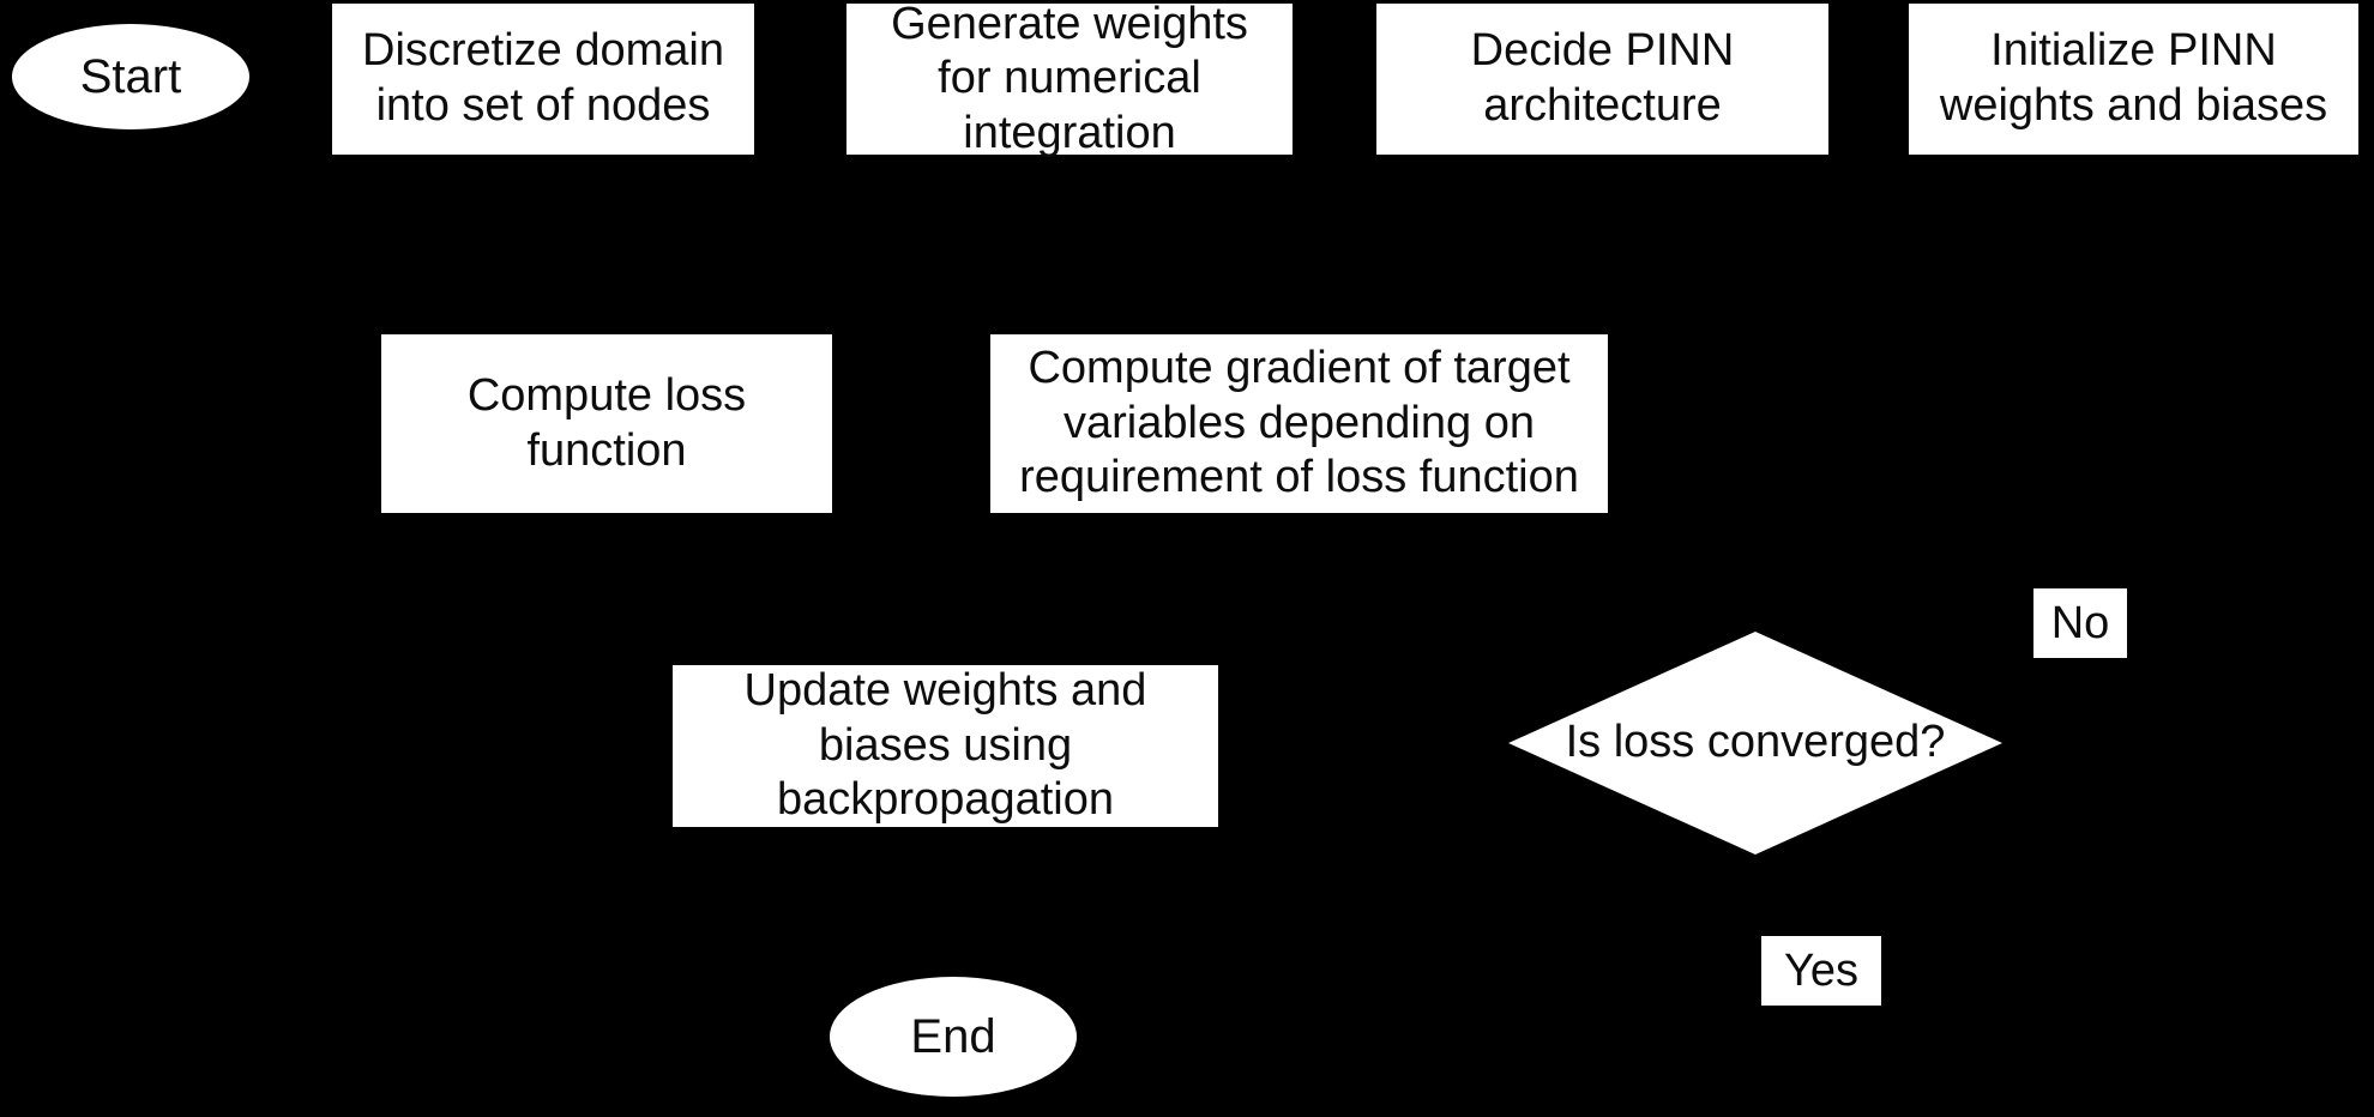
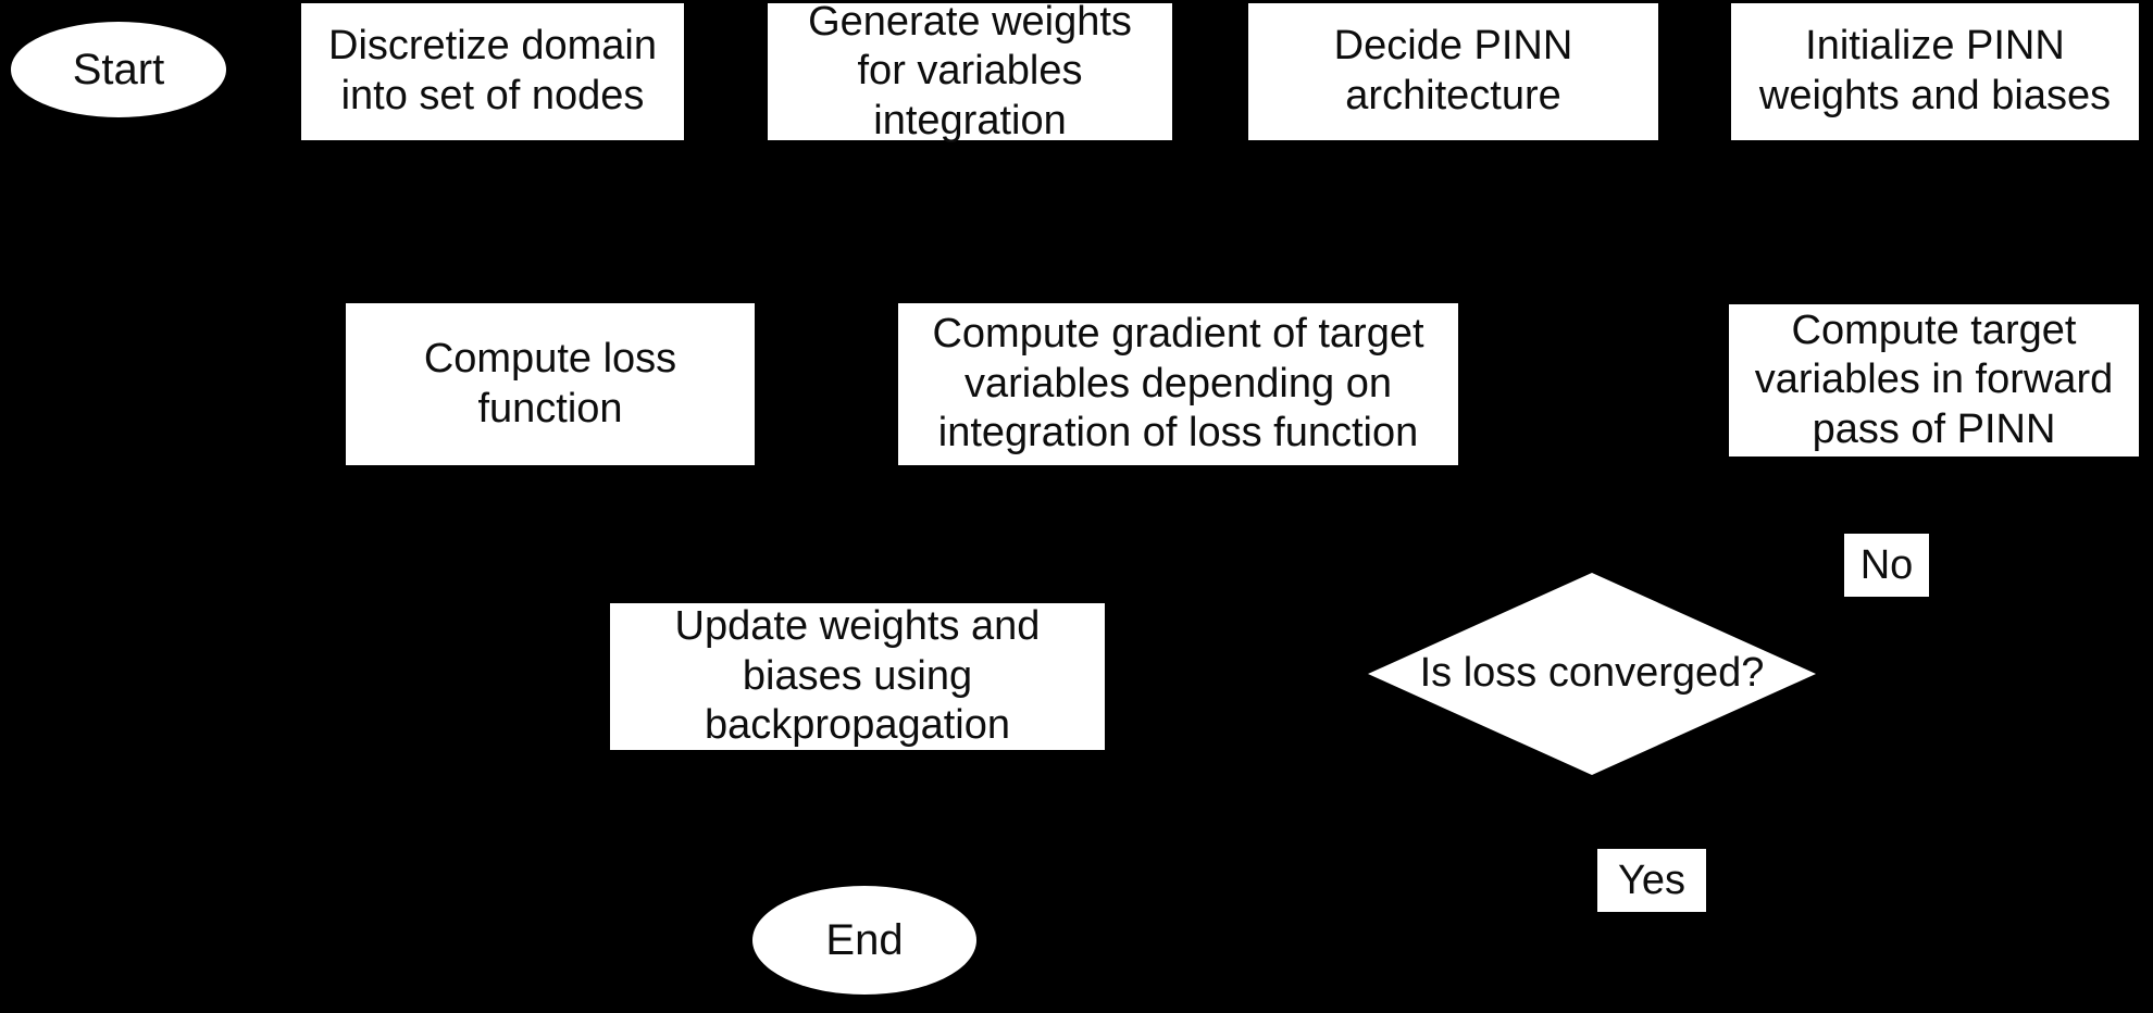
  Start
  Discretize domain into set of nodes
- Generate weights for numerical integration
+ Generate weights for variables integration
  Decide PINN architecture
  Initialize PINN weights and biases
  Compute loss function
- Compute gradient of target variables depending on requirement of loss function
+ Compute gradient of target variables depending on integration of loss function
+ Compute target variables in forward pass of PINN
  Update weights and biases using backpropagation
  Is loss converged?
  No
  Yes
  End
